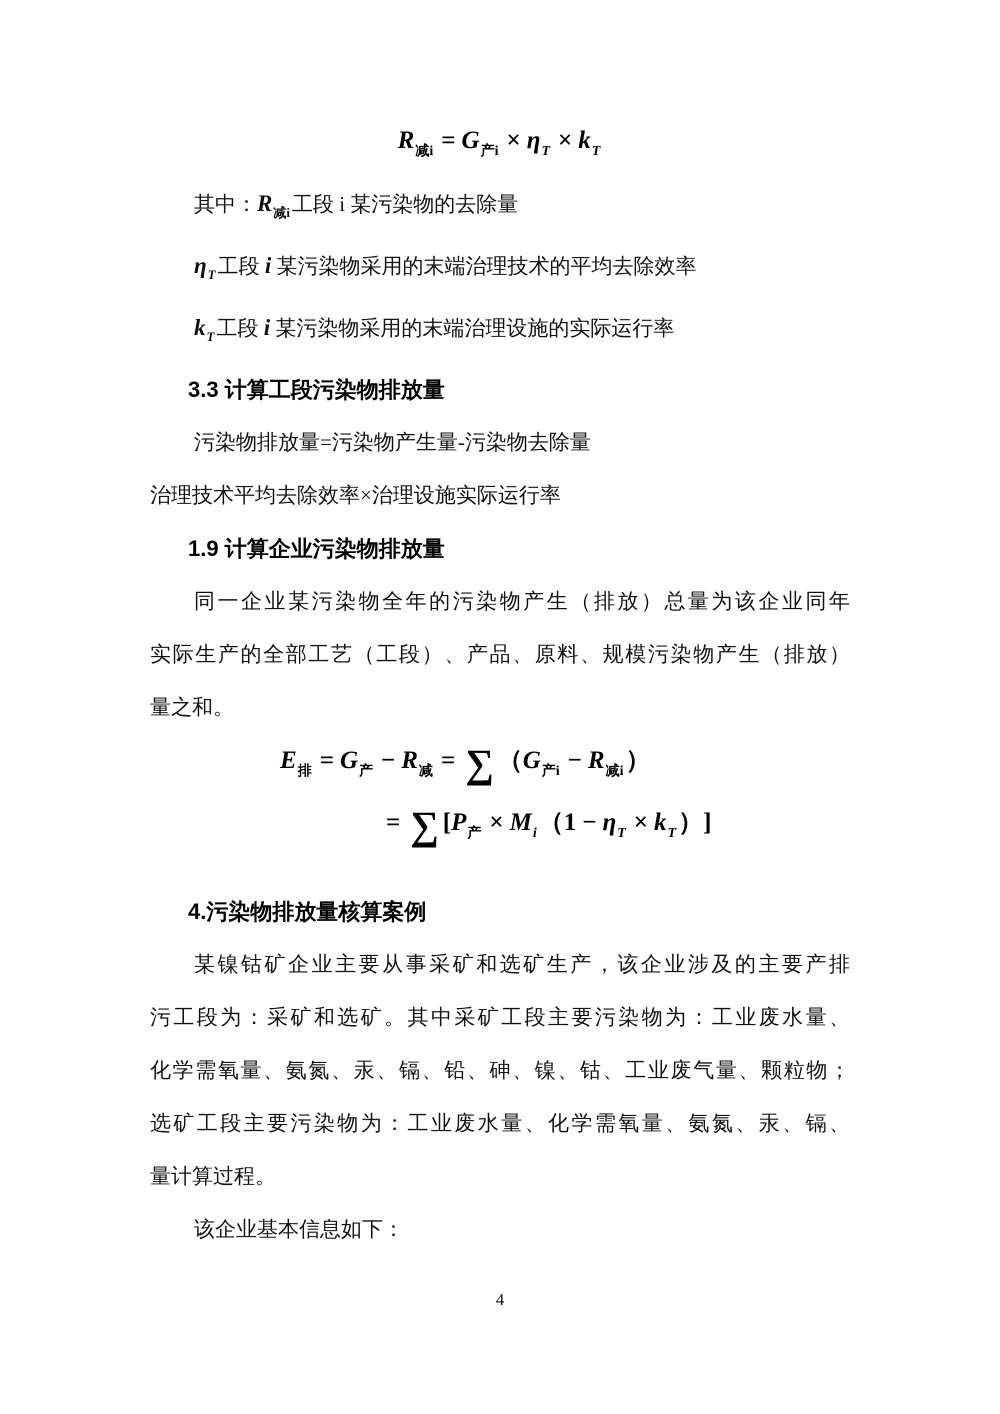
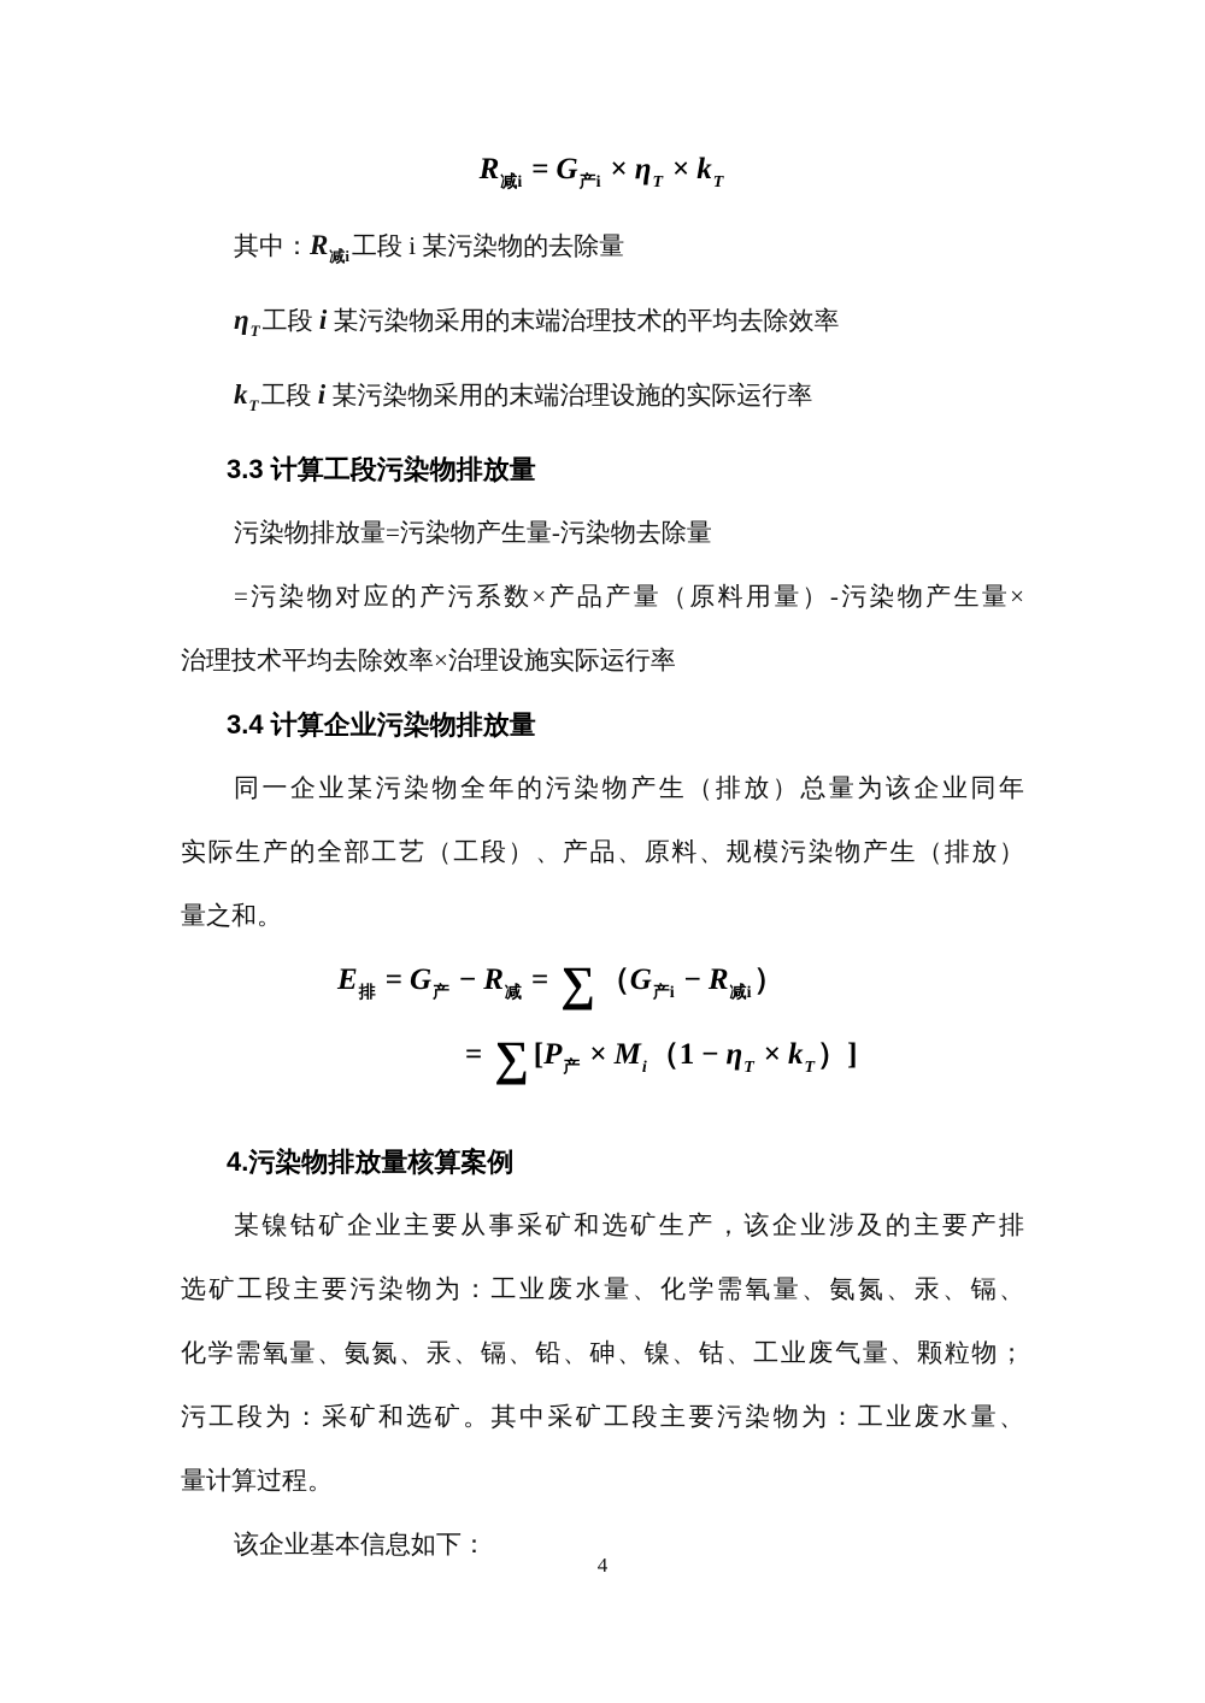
  R减i= G产i× ηT× kT
  其中：R减i工段 i 某污染物的去除量
  ηT工段 i 某污染物采用的末端治理技术的平均去除效率
  kT工段 i 某污染物采用的末端治理设施的实际运行率
  3.3 计算工段污染物排放量
  污染物排放量=污染物产生量-污染物去除量
+ =污染物对应的产污系数×产品产量（原料用量）-污染物产生量×
  治理技术平均去除效率×治理设施实际运行率
- 1.9 计算企业污染物排放量
+ 3.4 计算企业污染物排放量
  同一企业某污染物全年的污染物产生（排放）总量为该企业同年
  实际生产的全部工艺（工段）、产品、原料、规模污染物产生（排放）
  量之和。
  E排= G产− R减= ∑ （G产i− R减i）
  = ∑ [P产× Mi（1 − ηT× kT）]
  4.污染物排放量核算案例
  某镍钴矿企业主要从事采矿和选矿生产，该企业涉及的主要产排
- 污工段为：采矿和选矿。其中采矿工段主要污染物为：工业废水量、
+ 选矿工段主要污染物为：工业废水量、化学需氧量、氨氮、汞、镉、
  化学需氧量、氨氮、汞、镉、铅、砷、镍、钴、工业废气量、颗粒物；
- 选矿工段主要污染物为：工业废水量、化学需氧量、氨氮、汞、镉、
+ 污工段为：采矿和选矿。其中采矿工段主要污染物为：工业废水量、
  量计算过程。
  该企业基本信息如下：
  4
